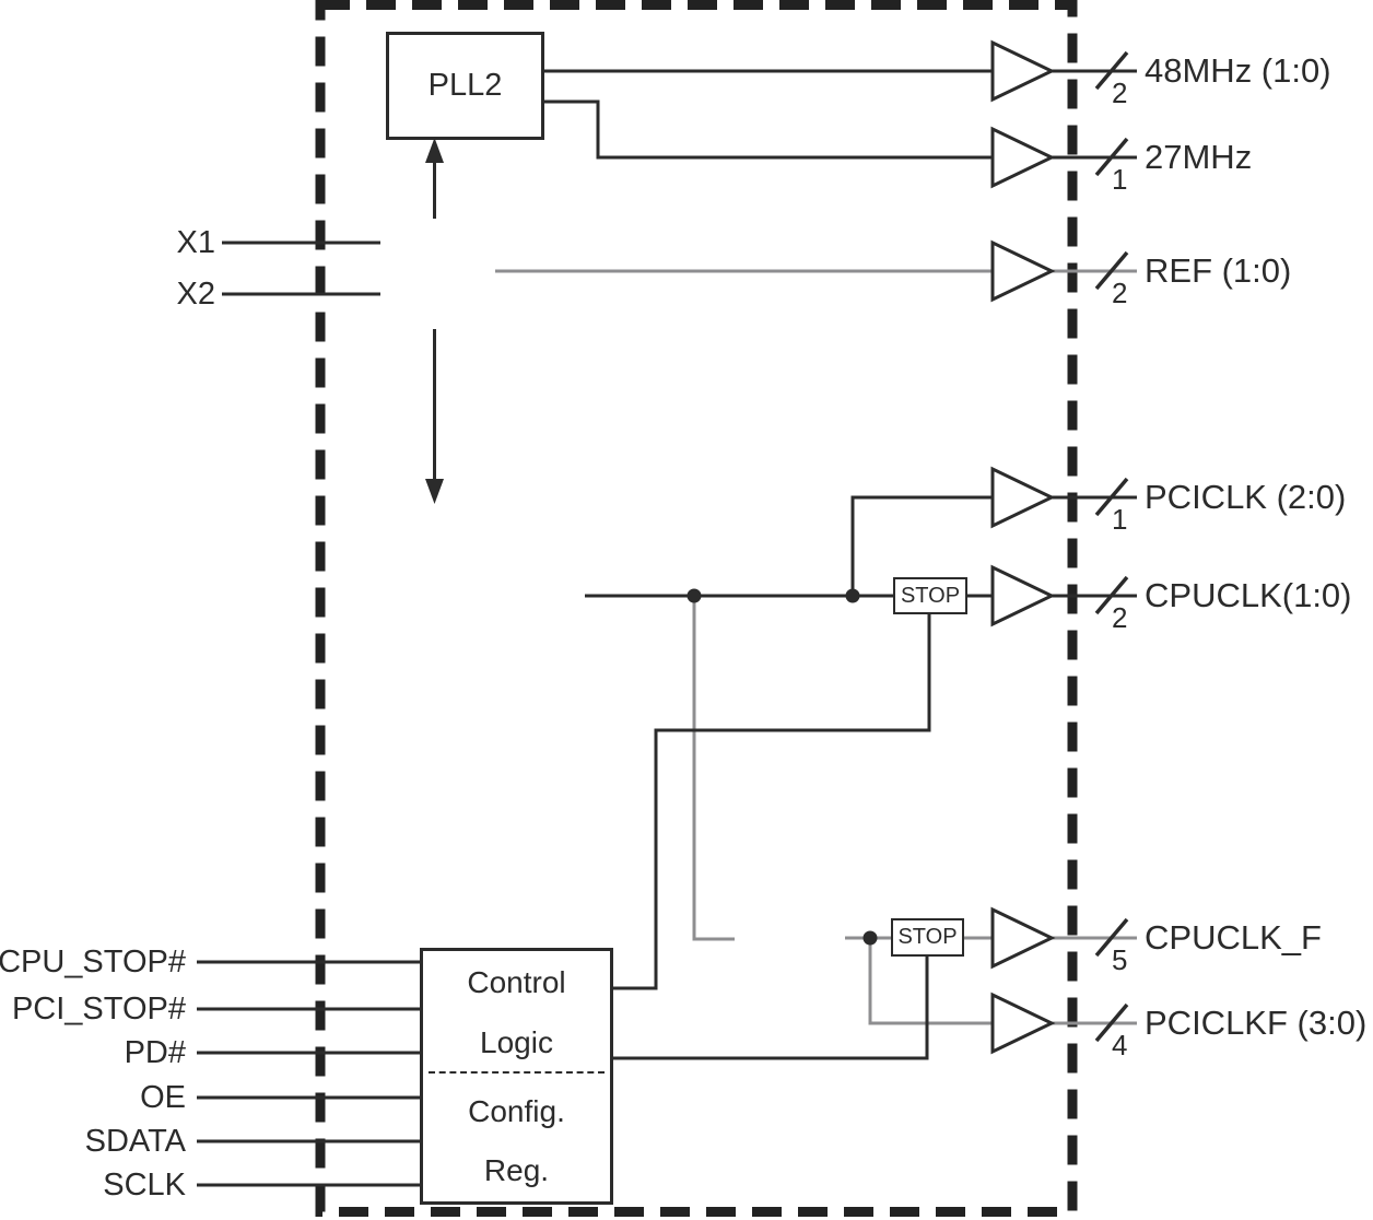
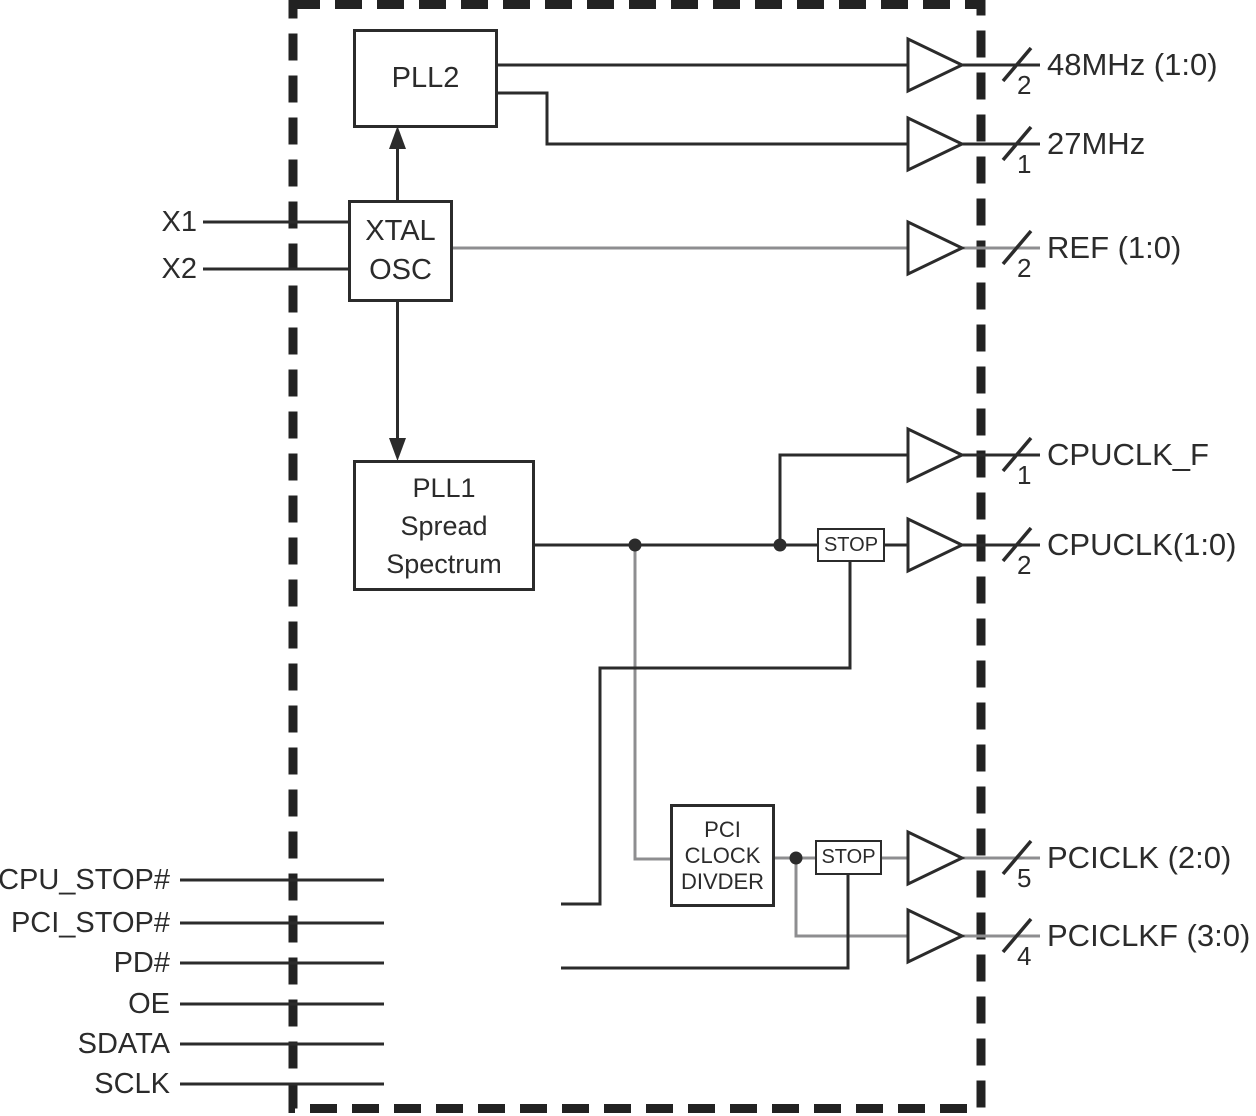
  2
  1
  2
  1
  2
  5
  4
  PLL2
+ XTAL
+ OSC
+ PLL1
+ Spread
+ Spectrum
+ PCI
+ CLOCK
+ DIVDER
  STOP
  STOP
- Control
- Logic
- Config.
- Reg.
  X1
  X2
  CPU_STOP#
  PCI_STOP#
  PD#
  OE
  SDATA
  SCLK
  48MHz (1:0)
  27MHz
  REF (1:0)
- PCICLK (2:0)
+ CPUCLK_F
  CPUCLK(1:0)
- CPUCLK_F
+ PCICLK (2:0)
  PCICLKF (3:0)
